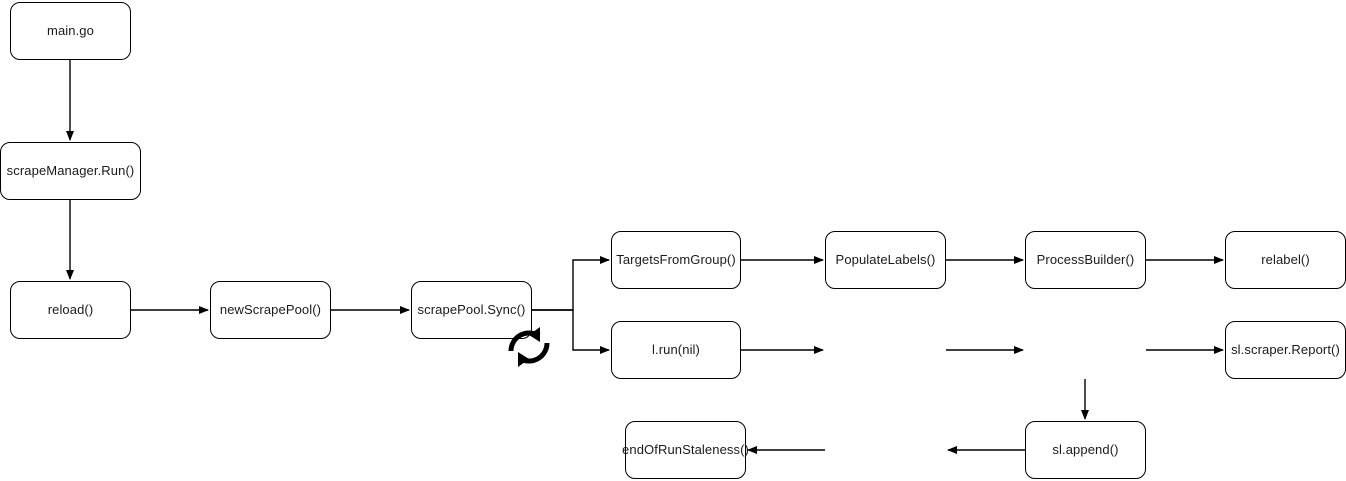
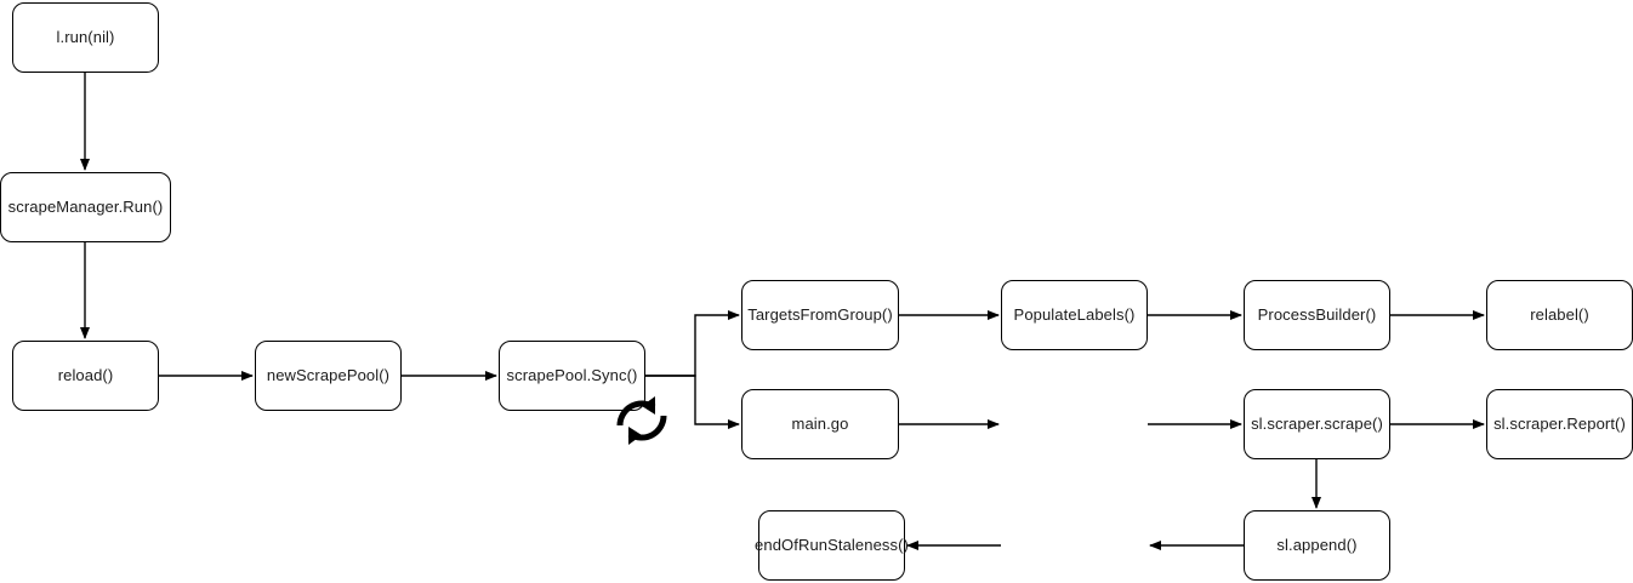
- main.go
+ l.run(nil)
  scrapeManager.Run()
  reload()
  newScrapePool()
  scrapePool.Sync()
  TargetsFromGroup()
  PopulateLabels()
  ProcessBuilder()
  relabel()
- l.run(nil)
+ main.go
+ sl.scraper.scrape()
  sl.scraper.Report()
  sl.append()
  endOfRunStaleness()
